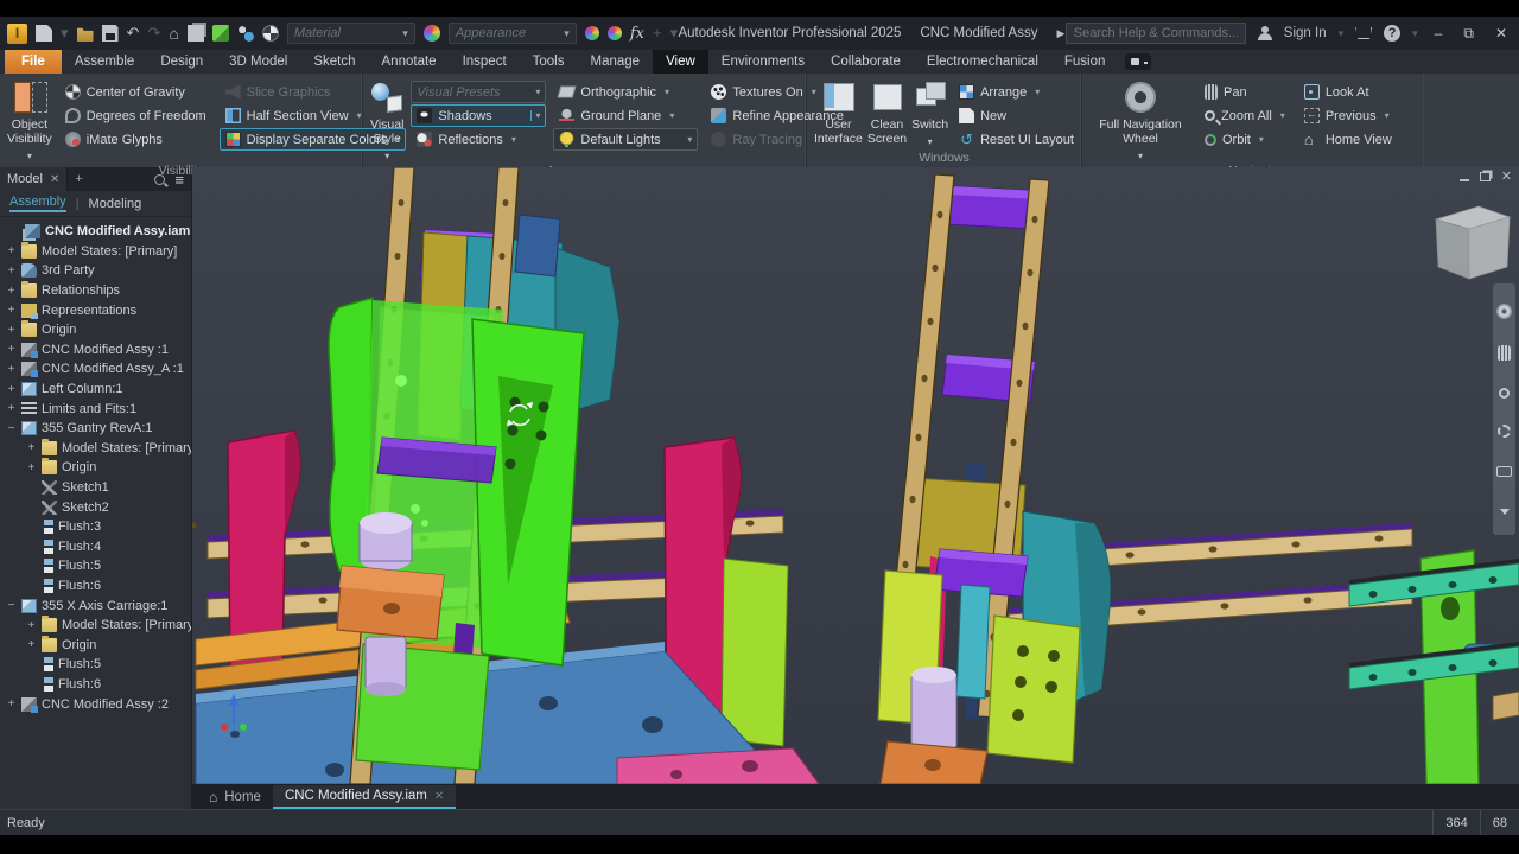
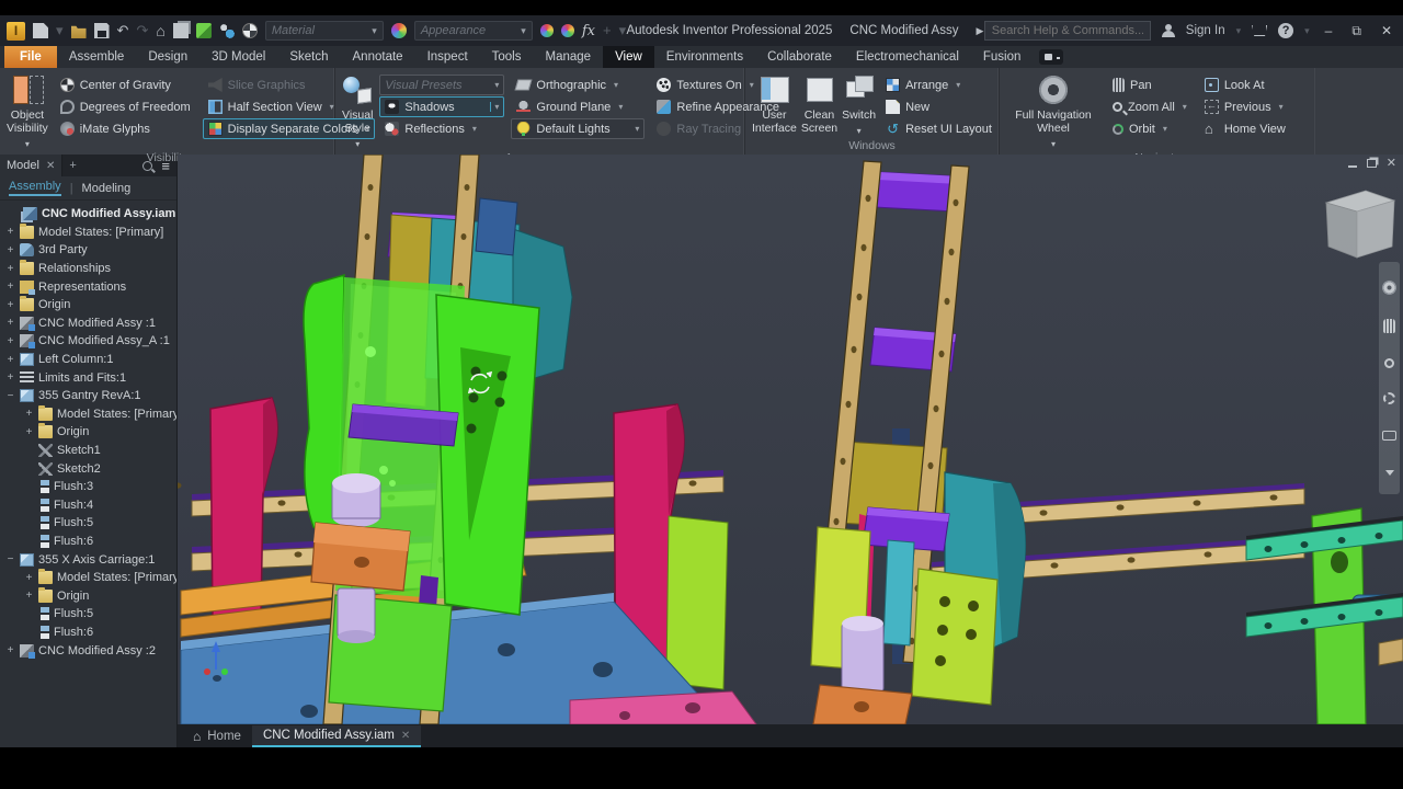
  I
  ▾
  ↶
  ↷
  ⌂
  Material
  ▾
  Appearance
  ▾
  fx
  +
  ▾
  Autodesk Inventor Professional 2025
  CNC Modified Assy
  ▶
  Search Help & Commands...
  Sign In
  ▾
  ?
  ▾
  –
  ⧉
  ✕
  File
  Assemble
  Design
  3D Model
  Sketch
  Annotate
  Inspect
  Tools
  Manage
  View
  Environments
  Collaborate
  Electromechanical
  Fusion
  Object Visibility
  ▾
  Center of Gravity
  Degrees of Freedom
  iMate Glyphs
  Slice Graphics
  Half Section View
  ▾
  Display Separate Colors
  ▾
  Visibil
  Visual Style
  ▾
  Visual Presets
  ▾
  Shadows
  ▾
  Reflections
  ▾
  Orthographic
  ▾
  Ground Plane
  ▾
  Default Lights
  ▾
  Textures On
  ▾
  Refine Appearance
  Ray Tracing
  User Interface
  Clean Screen
  Switch
  ▾
  Arrange
  ▾
  New
  ↺
  Reset UI Layout
  Windows
  Full Navigation Wheel
  ▾
  Pan
  Zoom All
  ▾
  Orbit
  ▾
  Look At
  Previous
  ▾
  ⌂
  Home View
  Model
  ✕
  +
  ≡
  Assembly
  |
  Modeling
  CNC Modified Assy.iam
  +
  Model States: [Primary]
  +
  3rd Party
  +
  Relationships
  +
  Representations
  +
  Origin
  +
  CNC Modified Assy :1
  +
  CNC Modified Assy_A :1
  +
  Left Column:1
  +
  Limits and Fits:1
  −
  355 Gantry RevA:1
  +
  Model States: [Primary
  +
  Origin
  Sketch1
  Sketch2
  Flush:3
  Flush:4
  Flush:5
  Flush:6
  −
  355 X Axis Carriage:1
  +
  Model States: [Primary
  +
  Origin
  Flush:5
  Flush:6
  +
  CNC Modified Assy :2
  ✕
  ⌂
  Home
  CNC Modified Assy.iam
  ✕
- Ready
- 364
- 68
